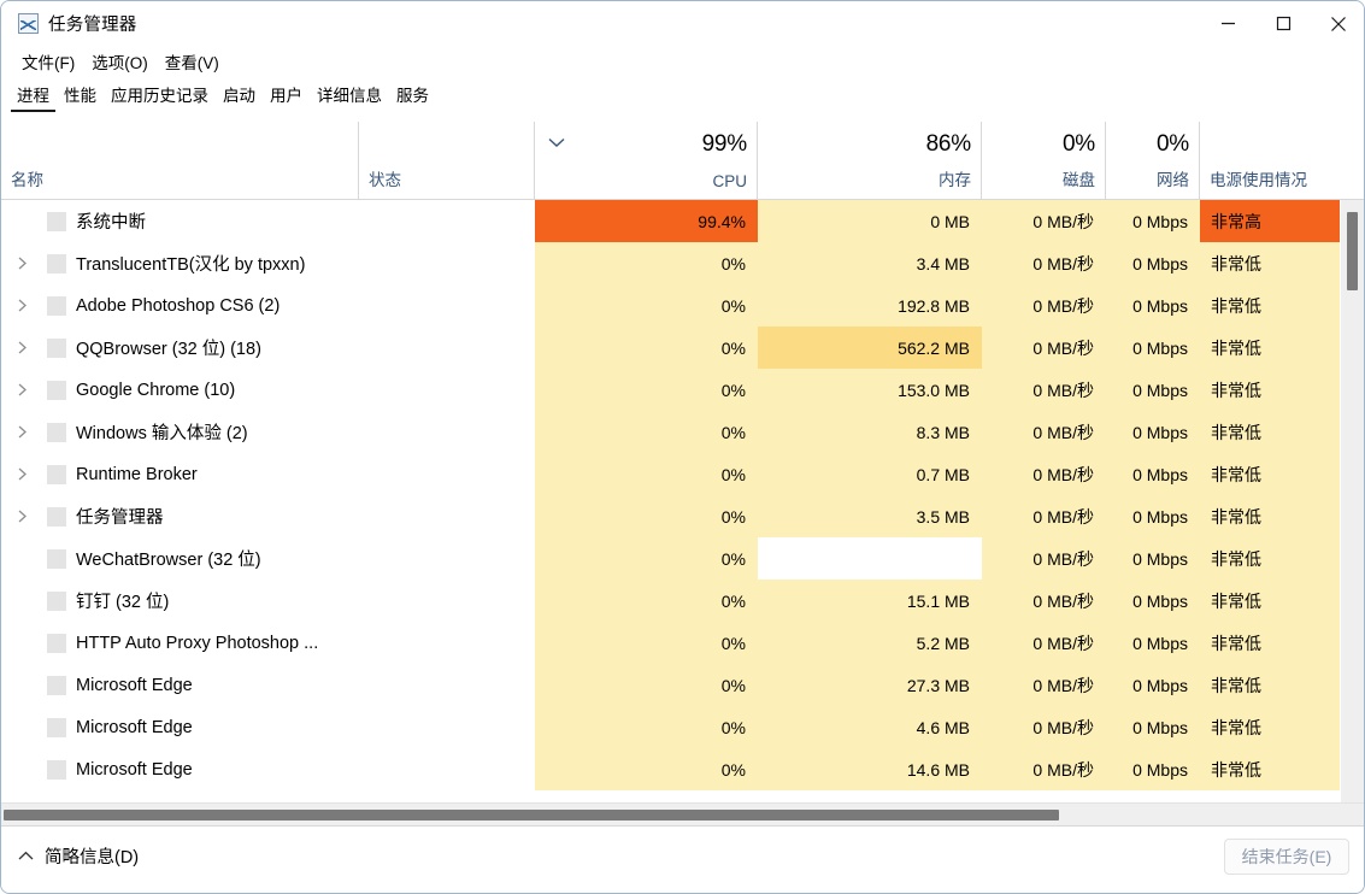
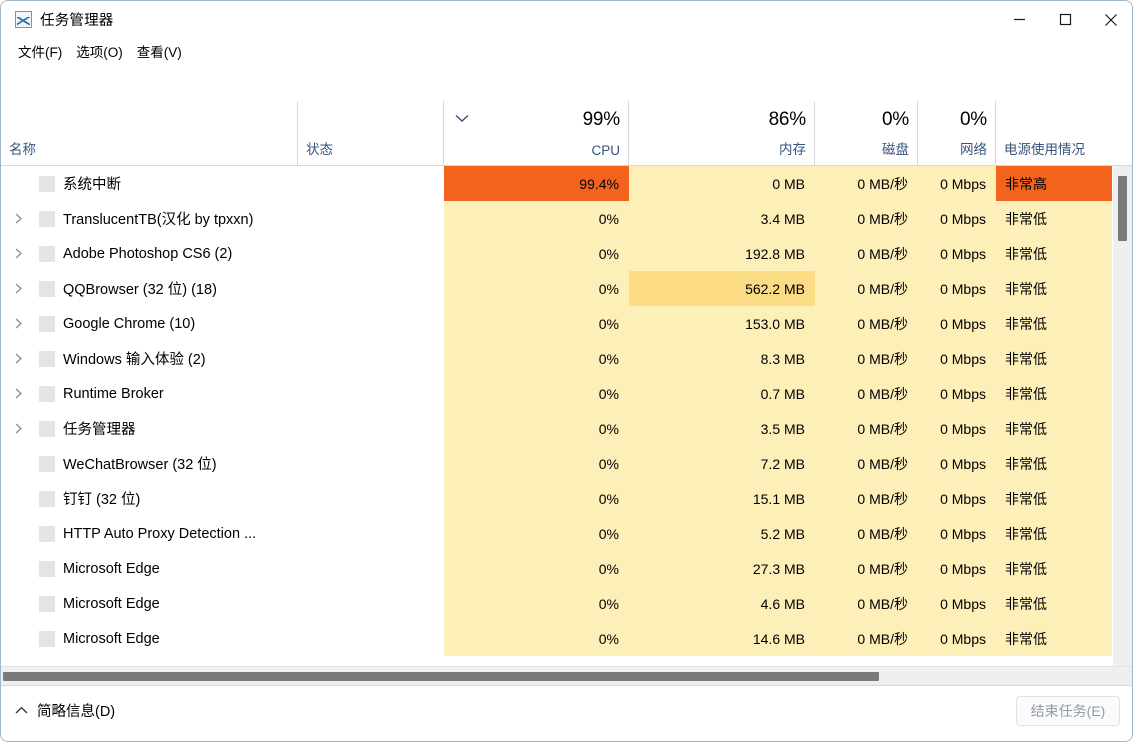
  任务管理器
  文件(F)
  选项(O)
  查看(V)
- 进程
- 性能
- 应用历史记录
- 启动
- 用户
- 详细信息
- 服务
  名称
  状态
  99%
  CPU
  86%
  内存
  0%
  磁盘
  0%
  网络
  电源使用情况
  系统中断
  99.4%
  0 MB
  0 MB/秒
  0 Mbps
  非常高
  TranslucentTB(汉化 by tpxxn)
  0%
  3.4 MB
  0 MB/秒
  0 Mbps
  非常低
  Adobe Photoshop CS6 (2)
  0%
  192.8 MB
  0 MB/秒
  0 Mbps
  非常低
  QQBrowser (32 位) (18)
  0%
  562.2 MB
  0 MB/秒
  0 Mbps
  非常低
  Google Chrome (10)
  0%
  153.0 MB
  0 MB/秒
  0 Mbps
  非常低
  Windows 输入体验 (2)
  0%
  8.3 MB
  0 MB/秒
  0 Mbps
  非常低
  Runtime Broker
  0%
  0.7 MB
  0 MB/秒
  0 Mbps
  非常低
  任务管理器
  0%
  3.5 MB
  0 MB/秒
  0 Mbps
  非常低
  WeChatBrowser (32 位)
  0%
+ 7.2 MB
  0 MB/秒
  0 Mbps
  非常低
  钉钉 (32 位)
  0%
  15.1 MB
  0 MB/秒
  0 Mbps
  非常低
- HTTP Auto Proxy Photoshop ...
+ HTTP Auto Proxy Detection ...
  0%
  5.2 MB
  0 MB/秒
  0 Mbps
  非常低
  Microsoft Edge
  0%
  27.3 MB
  0 MB/秒
  0 Mbps
  非常低
  Microsoft Edge
  0%
  4.6 MB
  0 MB/秒
  0 Mbps
  非常低
  Microsoft Edge
  0%
  14.6 MB
  0 MB/秒
  0 Mbps
  非常低
  简略信息(D)
  结束任务(E)
